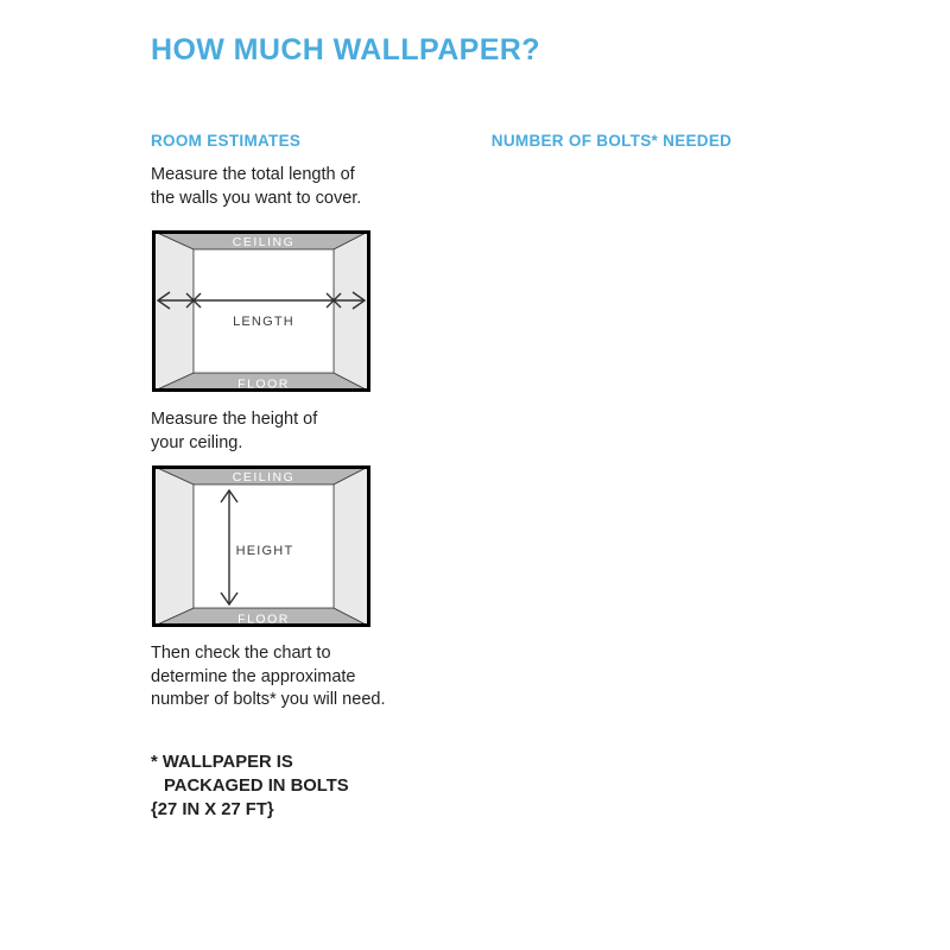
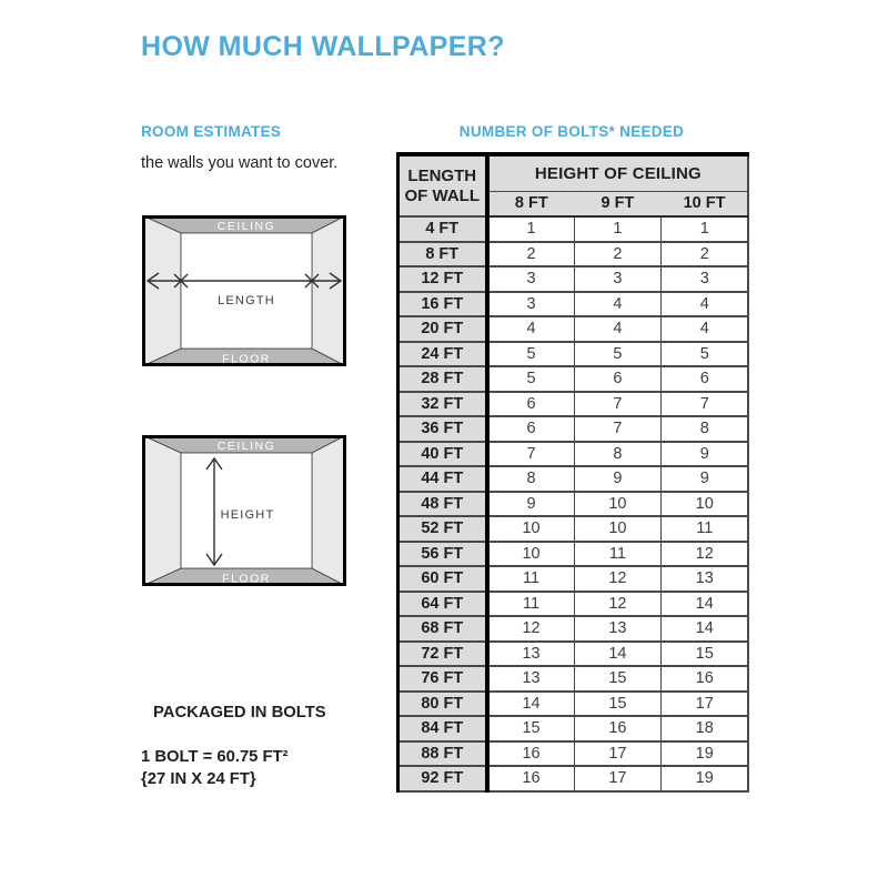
  HOW MUCH WALLPAPER?
  ROOM ESTIMATES
- Measure the total length of
  the walls you want to cover.
  CEILING
  FLOOR
  LENGTH
- Measure the height of
- your ceiling.
  CEILING
  FLOOR
  HEIGHT
- Then check the chart to
- determine the approximate
- number of bolts* you will need.
- * WALLPAPER IS
  PACKAGED IN BOLTS
+ 1 BOLT = 60.75 FT²
- {27 IN X 27 FT}
+ {27 IN X 24 FT}
  NUMBER OF BOLTS* NEEDED
+ LENGTH OF WALL	HEIGHT OF CEILING
+ 8 FT	9 FT	10 FT
+ 4 FT	1	1	1
+ 8 FT	2	2	2
+ 12 FT	3	3	3
+ 16 FT	3	4	4
+ 20 FT	4	4	4
+ 24 FT	5	5	5
+ 28 FT	5	6	6
+ 32 FT	6	7	7
+ 36 FT	6	7	8
+ 40 FT	7	8	9
+ 44 FT	8	9	9
+ 48 FT	9	10	10
+ 52 FT	10	10	11
+ 56 FT	10	11	12
+ 60 FT	11	12	13
+ 64 FT	11	12	14
+ 68 FT	12	13	14
+ 72 FT	13	14	15
+ 76 FT	13	15	16
+ 80 FT	14	15	17
+ 84 FT	15	16	18
+ 88 FT	16	17	19
+ 92 FT	16	17	19
